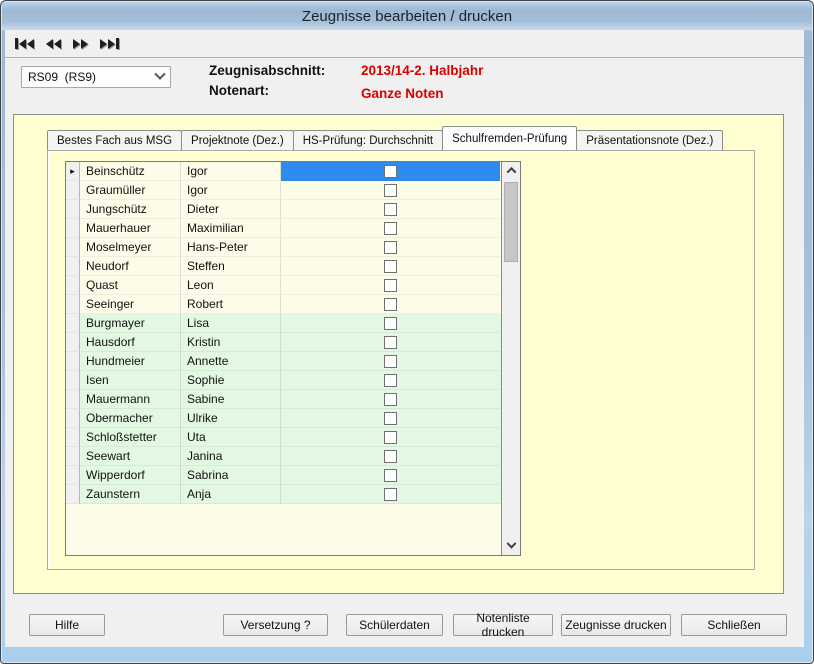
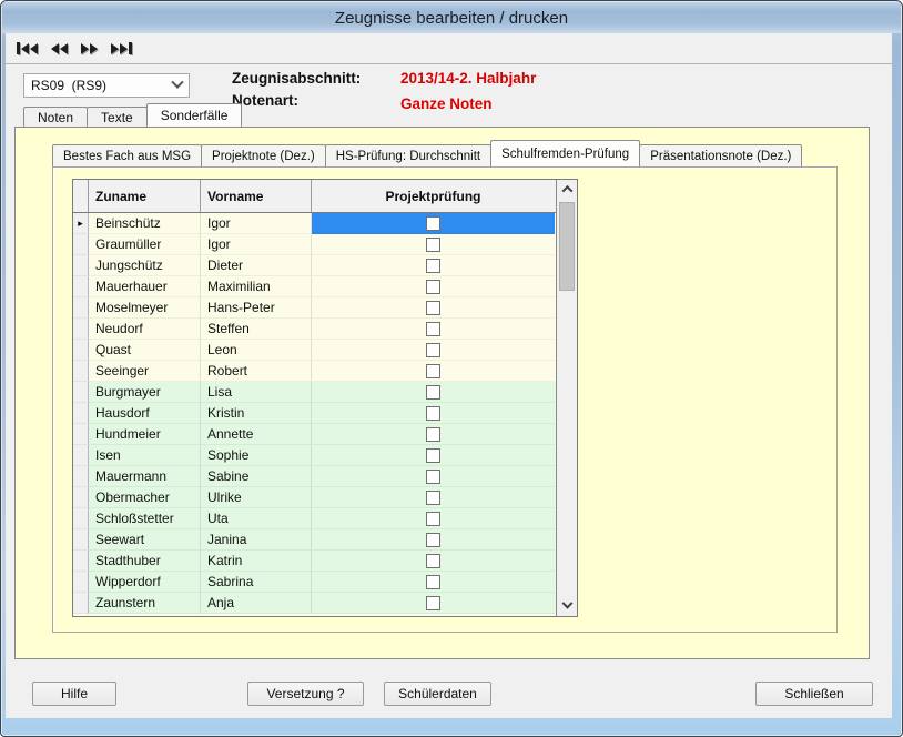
  Zeugnisse bearbeiten / drucken
  RS09 (RS9)
  Zeugnisabschnitt:
  2013/14-2. Halbjahr
  Notenart:
  Ganze Noten
+ Noten
+ Texte
+ Sonderfälle
  Bestes Fach aus MSG
  Projektnote (Dez.)
  HS-Prüfung: Durchschnitt
  Schulfremden-Prüfung
  Präsentationsnote (Dez.)
+ Zuname
+ Vorname
+ Projektprüfung
  ▸
  Beinschütz
  Igor
  Graumüller
  Igor
  Jungschütz
  Dieter
  Mauerhauer
  Maximilian
  Moselmeyer
  Hans-Peter
  Neudorf
  Steffen
  Quast
  Leon
  Seeinger
  Robert
  Burgmayer
  Lisa
  Hausdorf
  Kristin
  Hundmeier
  Annette
  Isen
  Sophie
  Mauermann
  Sabine
  Obermacher
  Ulrike
  Schloßstetter
  Uta
  Seewart
  Janina
+ Stadthuber
+ Katrin
  Wipperdorf
  Sabrina
  Zaunstern
  Anja
  Hilfe
  Versetzung ?
  Schülerdaten
- Notenliste drucken
- Zeugnisse drucken
  Schließen
